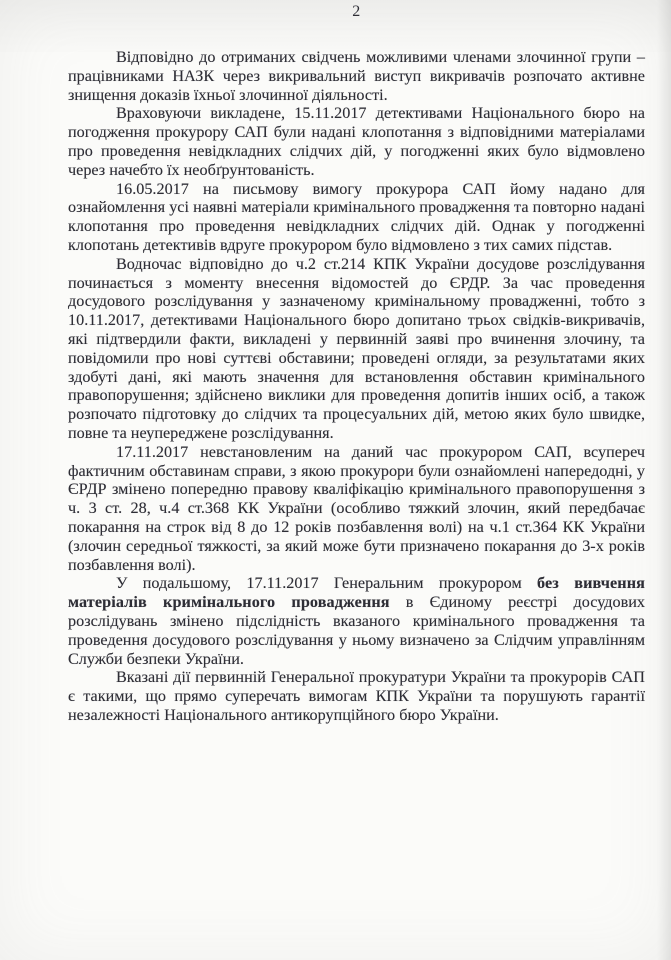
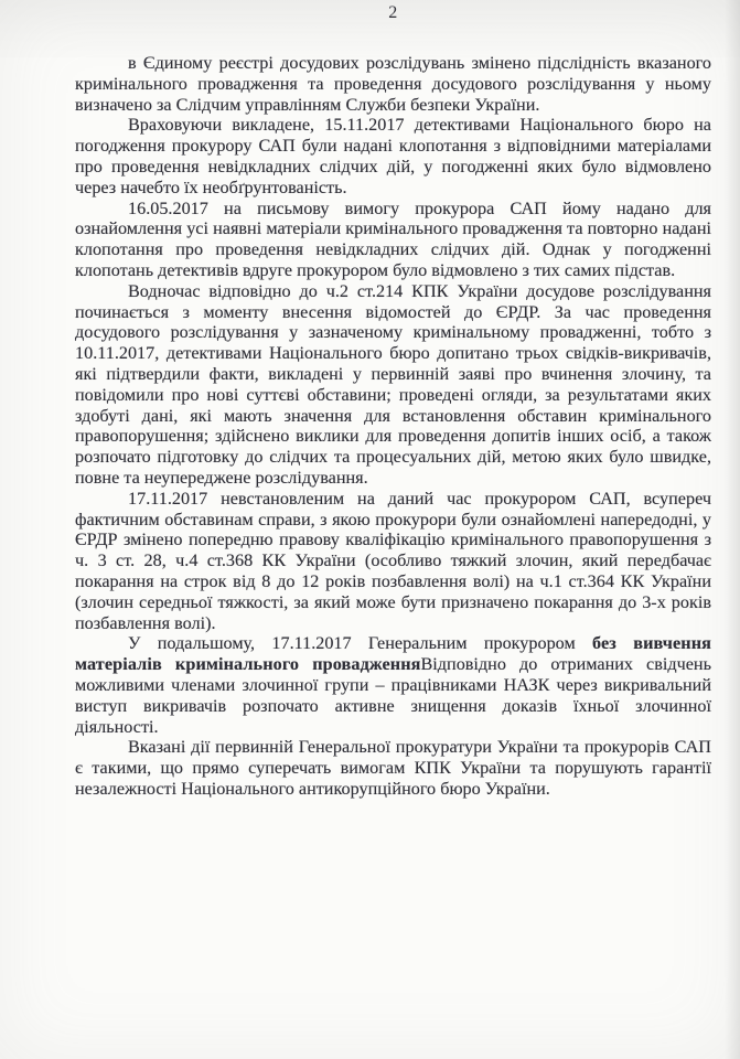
  2
- Відповідно до отриманих свідчень можливими членами злочинної групи – працівниками НАЗК через викривальний виступ викривачів розпочато активне знищення доказів їхньої злочинної діяльності.
+ в Єдиному реєстрі досудових розслідувань змінено підслідність вказаного кримінального провадження та проведення досудового розслідування у ньому визначено за Слідчим управлінням Служби безпеки України.
  Враховуючи викладене, 15.11.2017 детективами Національного бюро на погодження прокурору САП були надані клопотання з відповідними матеріалами про проведення невідкладних слідчих дій, у погодженні яких було відмовлено через начебто їх необґрунтованість.
  16.05.2017 на письмову вимогу прокурора САП йому надано для ознайомлення усі наявні матеріали кримінального провадження та повторно надані клопотання про проведення невідкладних слідчих дій. Однак у погодженні клопотань детективів вдруге прокурором було відмовлено з тих самих підстав.
  Водночас відповідно до ч.2 ст.214 КПК України досудове розслідування починається з моменту внесення відомостей до ЄРДР. За час проведення досудового розслідування у зазначеному кримінальному провадженні, тобто з 10.11.2017, детективами Національного бюро допитано трьох свідків-викривачів, які підтвердили факти, викладені у первинній заяві про вчинення злочину, та повідомили про нові суттєві обставини; проведені огляди, за результатами яких здобуті дані, які мають значення для встановлення обставин кримінального правопорушення; здійснено виклики для проведення допитів інших осіб, а також розпочато підготовку до слідчих та процесуальних дій, метою яких було швидке, повне та неупереджене розслідування.
  17.11.2017 невстановленим на даний час прокурором САП, всупереч фактичним обставинам справи, з якою прокурори були ознайомлені напередодні, у ЄРДР змінено попередню правову кваліфікацію кримінального правопорушення з ч. 3 ст. 28, ч.4 ст.368 КК України (особливо тяжкий злочин, який передбачає покарання на строк від 8 до 12 років позбавлення волі) на ч.1 ст.364 КК України (злочин середньої тяжкості, за який може бути призначено покарання до 3-х років позбавлення волі).
- У подальшому, 17.11.2017 Генеральним прокурором без вивчення матеріалів кримінального провадження в Єдиному реєстрі досудових розслідувань змінено підслідність вказаного кримінального провадження та проведення досудового розслідування у ньому визначено за Слідчим управлінням Служби безпеки України.
+ У подальшому, 17.11.2017 Генеральним прокурором без вивчення матеріалів кримінального провадженняВідповідно до отриманих свідчень можливими членами злочинної групи – працівниками НАЗК через викривальний виступ викривачів розпочато активне знищення доказів їхньої злочинної діяльності.
  Вказані дії первинній Генеральної прокуратури України та прокурорів САП є такими, що прямо суперечать вимогам КПК України та порушують гарантії незалежності Національного антикорупційного бюро України.
